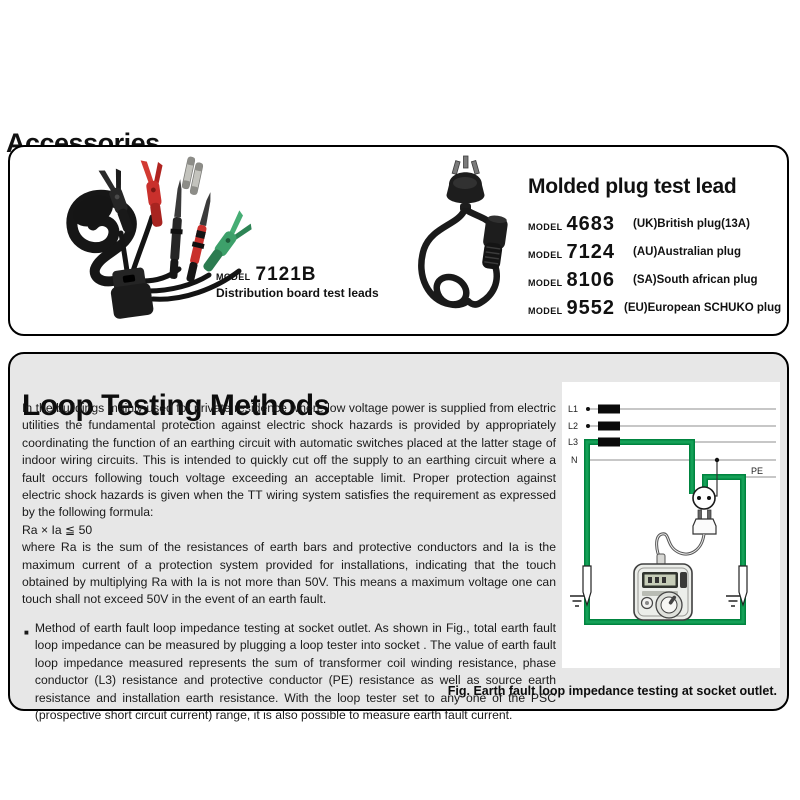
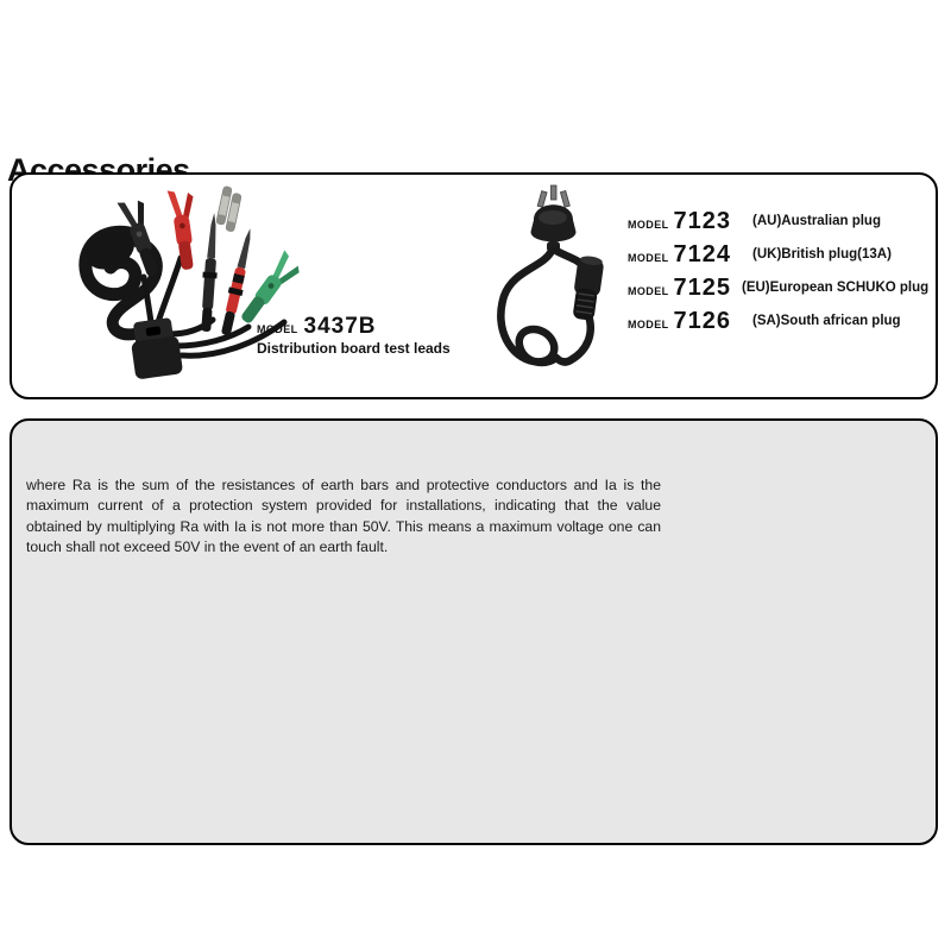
  Accessories
  MODEL
- 7121B
+ 3437B
  Distribution board test leads
- Molded plug test lead
  MODEL
- 4683
+ 7123
- (UK)British plug(13A)
+ (AU)Australian plug
  MODEL
  7124
- (AU)Australian plug
+ (UK)British plug(13A)
  MODEL
- 8106
+ 7125
- (SA)South african plug
+ (EU)European SCHUKO plug
  MODEL
- 9552
+ 7126
- (EU)European SCHUKO plug
+ (SA)South african plug
- Loop Testing Methods
- In the buildings mainly used for private residence where low voltage power is supplied from electric utilities the fundamental protection against electric shock hazards is provided by appropriately coordinating the function of an earthing circuit with automatic switches placed at the latter stage of indoor wiring circuits. This is intended to quickly cut off the supply to an earthing circuit where a fault occurs following touch voltage exceeding an acceptable limit. Proper protection against electric shock hazards is given when the TT wiring system satisfies the requirement as expressed by the following formula:
- Ra × Ia ≦ 50
- where Ra is the sum of the resistances of earth bars and protective conductors and Ia is the maximum current of a protection system provided for installations, indicating that the touch obtained by multiplying Ra with Ia is not more than 50V. This means a maximum voltage one can touch shall not exceed 50V in the event of an earth fault.
+ where Ra is the sum of the resistances of earth bars and protective conductors and Ia is the maximum current of a protection system provided for installations, indicating that the value obtained by multiplying Ra with Ia is not more than 50V. This means a maximum voltage one can touch shall not exceed 50V in the event of an earth fault.
- ■
- Method of earth fault loop impedance testing at socket outlet. As shown in Fig., total earth fault loop impedance can be measured by plugging a loop tester into socket . The value of earth fault loop impedance measured represents the sum of transformer coil winding resistance, phase conductor (L3) resistance and protective conductor (PE) resistance as well as source earth resistance and installation earth resistance. With the loop tester set to any one of the PSC (prospective short circuit current) range, it is also possible to measure earth fault current.
- L1
- L2
- L3
- N
- PE
- Fig. Earth fault loop impedance testing at socket outlet.
